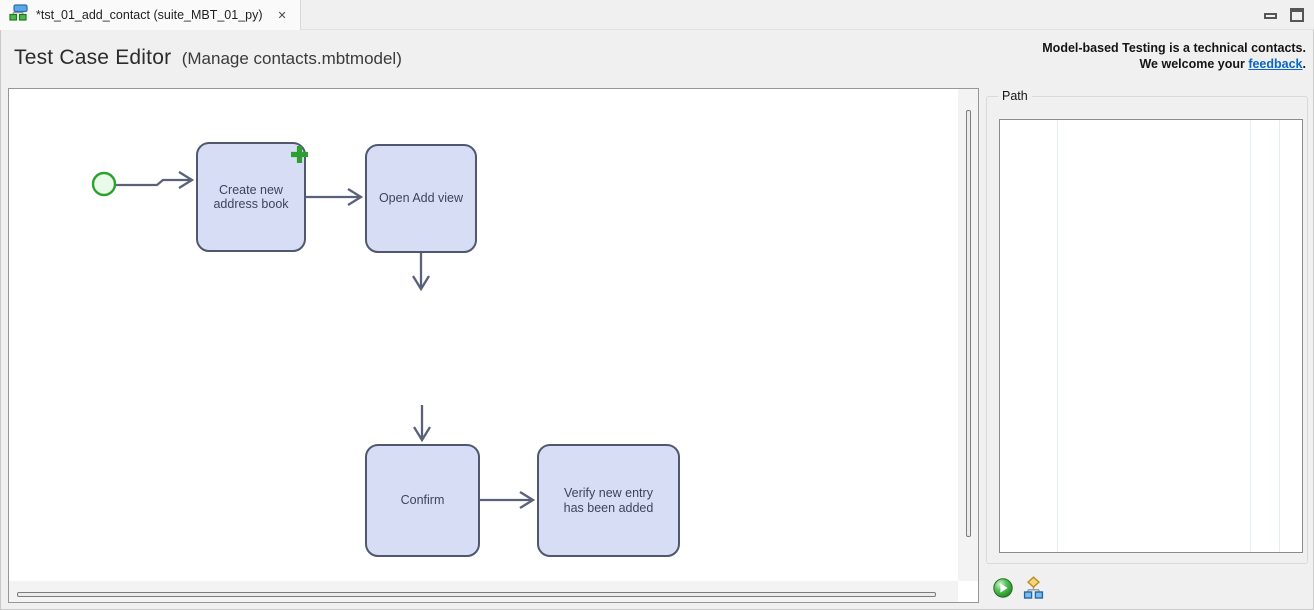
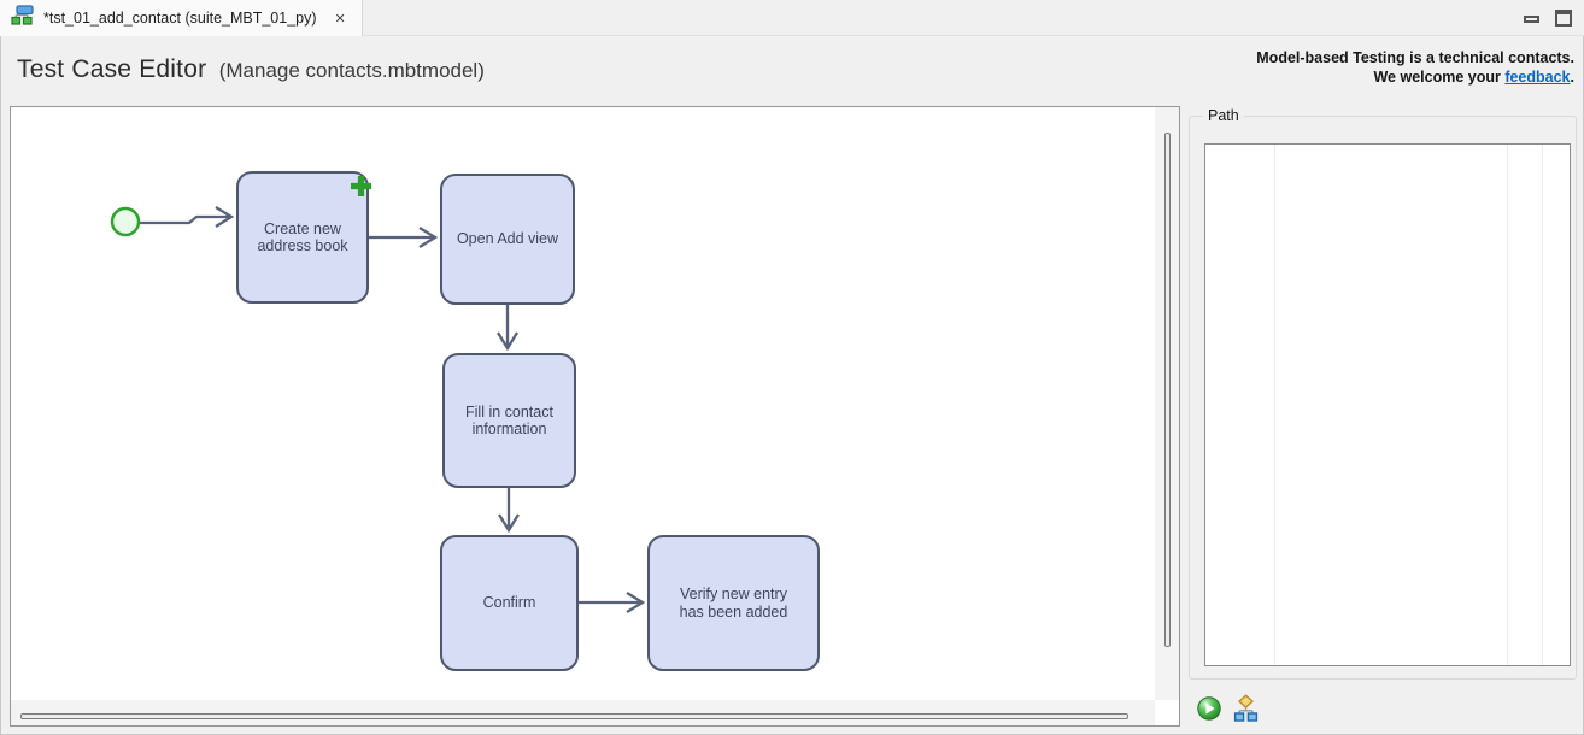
  *tst_01_add_contact (suite_MBT_01_py)
  ✕
  Test Case Editor (Manage contacts.mbtmodel)
  Model-based Testing is a technical contacts.
  We welcome your feedback.
  Create new
  address book
  Open Add view
+ Fill in contact
+ information
  Confirm
  Verify new entry
  has been added
  Path
